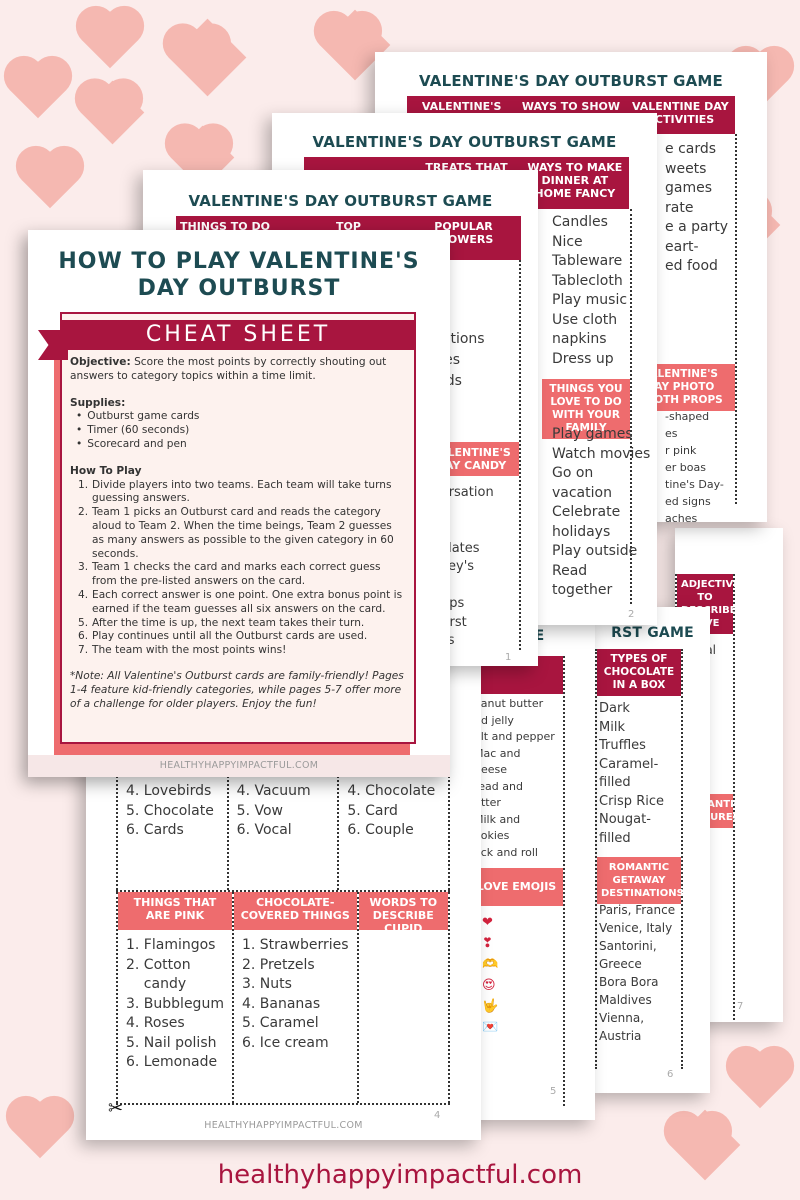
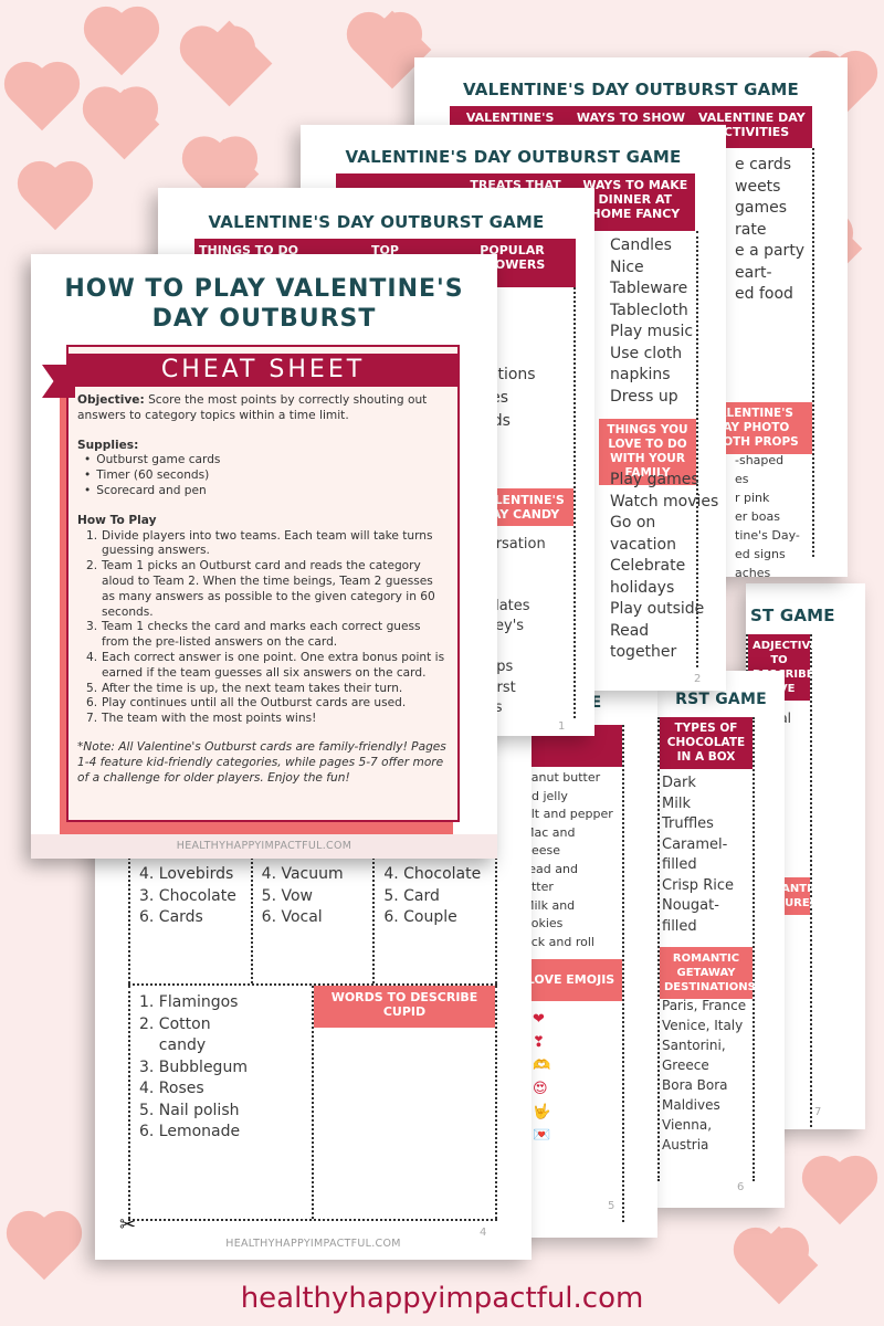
+ ST GAME
  ADJECTIVES TO RIBE E
  7
  RST GAME
  TYPES OF CHOCOLATE IN A BOX
  Dark
  Milk
  Truffles
  Caramel-
  filled
  Crisp Rice
  Nougat-
  filled
  ROMANTIC GETAWAY DESTINATIONS
  Paris, France
  Venice, Italy
  Santorini,
  Greece
  Bora Bora
  Maldives
  Vienna,
  Austria
  6
  anut butter
  d jelly
  lt and pepper
  ac and
  eese
  ead and
  tter
  ilk and
  okies
  ck and roll
  OVE EMOJIS
  ❤
  ❣
  🫶
  😍
  🤟
  💌
  5
  4. Lovebirds
- 5. Chocolate
+ 3. Chocolate
  6. Cards
  4. Vacuum
  5. Vow
  6. Vocal
  4. Chocolate
  5. Card
  6. Couple
- THINGS THAT ARE PINK
  1. Flamingos
  2. Cotton
  candy
  3. Bubblegum
  4. Roses
  5. Nail polish
  6. Lemonade
- CHOCOLATE-COVERED THINGS
- 1. Strawberries
- 2. Pretzels
- 3. Nuts
- 4. Bananas
- 5. Caramel
- 6. Ice cream
  WORDS TO DESCRIBE CUPID
  ✂
  4
  HEALTHYHAPPYIMPACTFUL.COM
  VALENTINE'S DAY OUTBURST GAME
  VALENTINE'S
  WAYS TO SHOW
  VALENTINE DAY CTIVITIES
  e cards
  weets
  games
  rate
  e a party
  eart-
  ed food
  LENTINE'S AY PHOTO OTH PROPS
  -shaped
  es
  r pink
  er boas
  tine's Day-
  ed signs
  aches
  VALENTINE'S DAY OUTBURST GAME
  TREATS THAT
  WAYS TO MAKE DINNER AT HOME FANCY
  Candles
  Nice
  Tableware
  Tablecloth
  Play music
  Use cloth
  napkins
  Dress up
  THINGS YOU LOVE TO DO WITH YOUR FAMILY
  Play games
  Watch movies
  Go on
  vacation
  Celebrate
  holidays
  Play outside
  Read
  together
  2
  VALENTINE'S DAY OUTBURST GAME
  THINGS TO DO
  POPULAR OWERS
  tions
  LENTINE'S Y CANDY
  rsation
  1
  HOW TO PLAY VALENTINE'S
  DAY OUTBURST
  CHEAT SHEET
  Objective: Score the most points by correctly shouting out answers to category topics within a time limit.
  Supplies:
  Outburst game cards
  Timer (60 seconds)
  Scorecard and pen
  How To Play
  1.
  Divide players into two teams. Each team will take turns guessing answers.
  2.
  Team 1 picks an Outburst card and reads the category aloud to Team 2. When the time beings, Team 2 guesses as many answers as possible to the given category in 60 seconds.
  3.
  Team 1 checks the card and marks each correct guess from the pre-listed answers on the card.
  4.
  Each correct answer is one point. One extra bonus point is earned if the team guesses all six answers on the card.
  5.
  After the time is up, the next team takes their turn.
  6.
  Play continues until all the Outburst cards are used.
  7.
  The team with the most points wins!
  *Note: All Valentine's Outburst cards are family-friendly! Pages 1-4 feature kid-friendly categories, while pages 5-7 offer more of a challenge for older players. Enjoy the fun!
  HEALTHYHAPPYIMPACTFUL.COM
  healthyhappyimpactful.com
